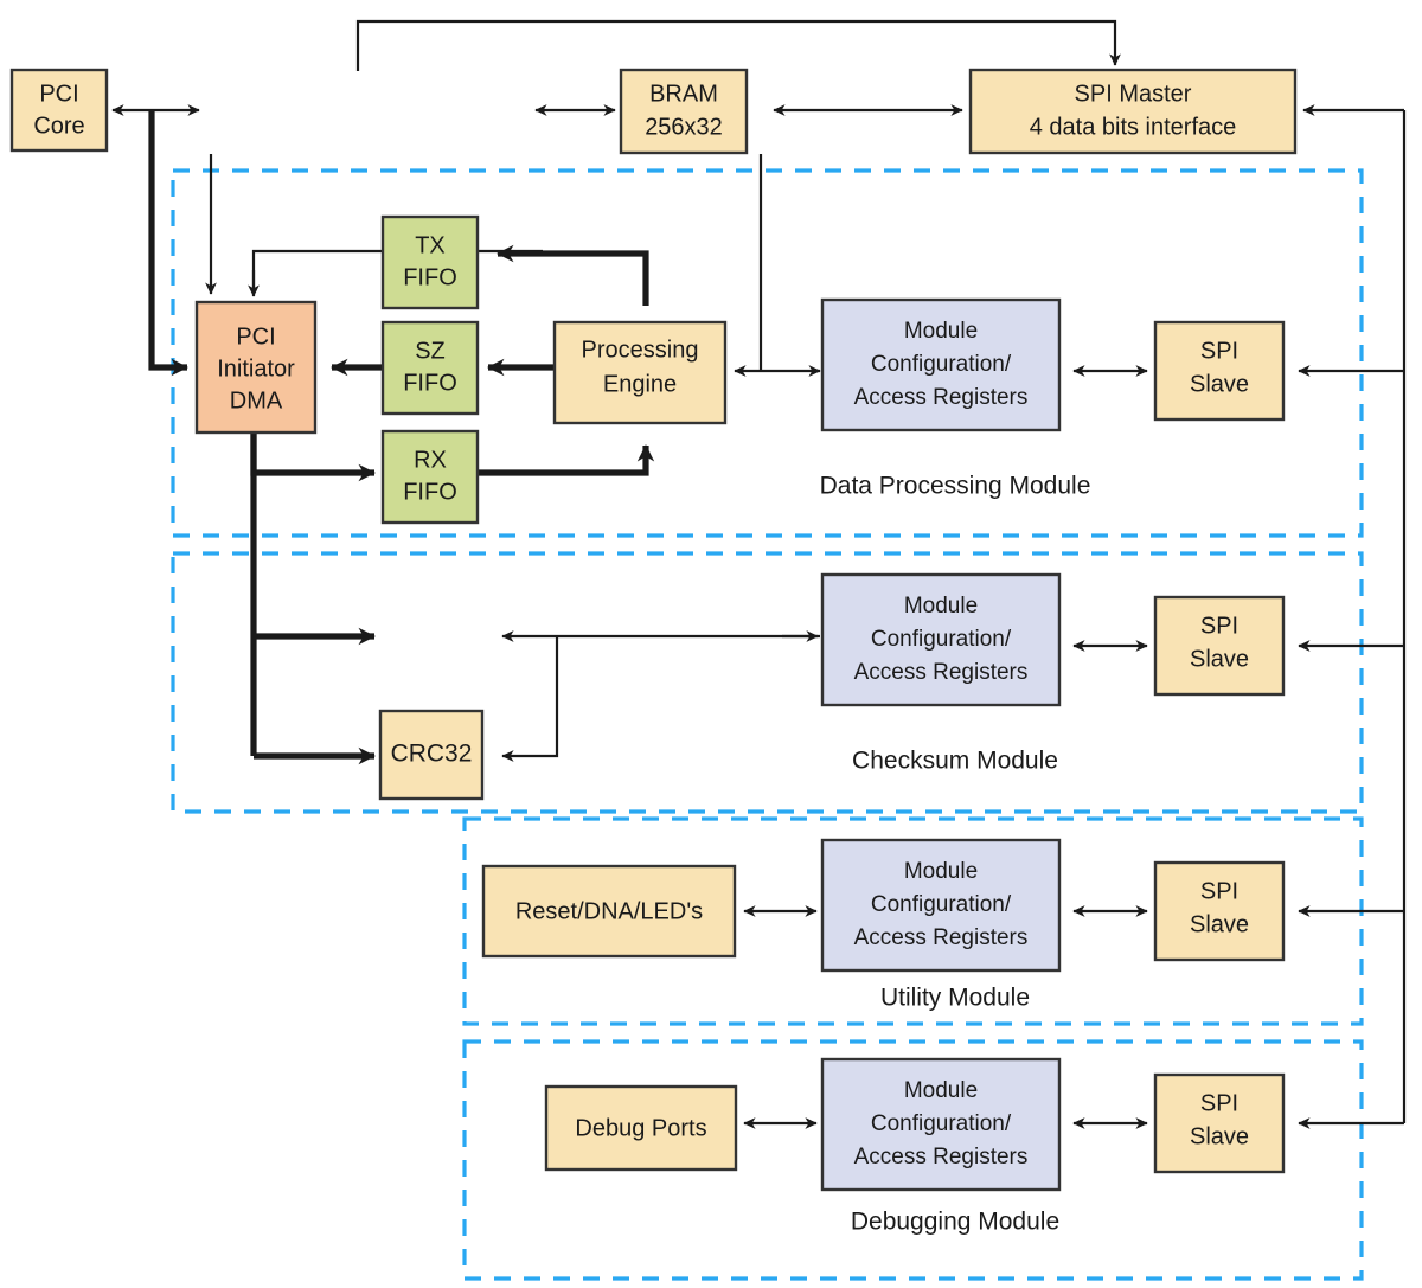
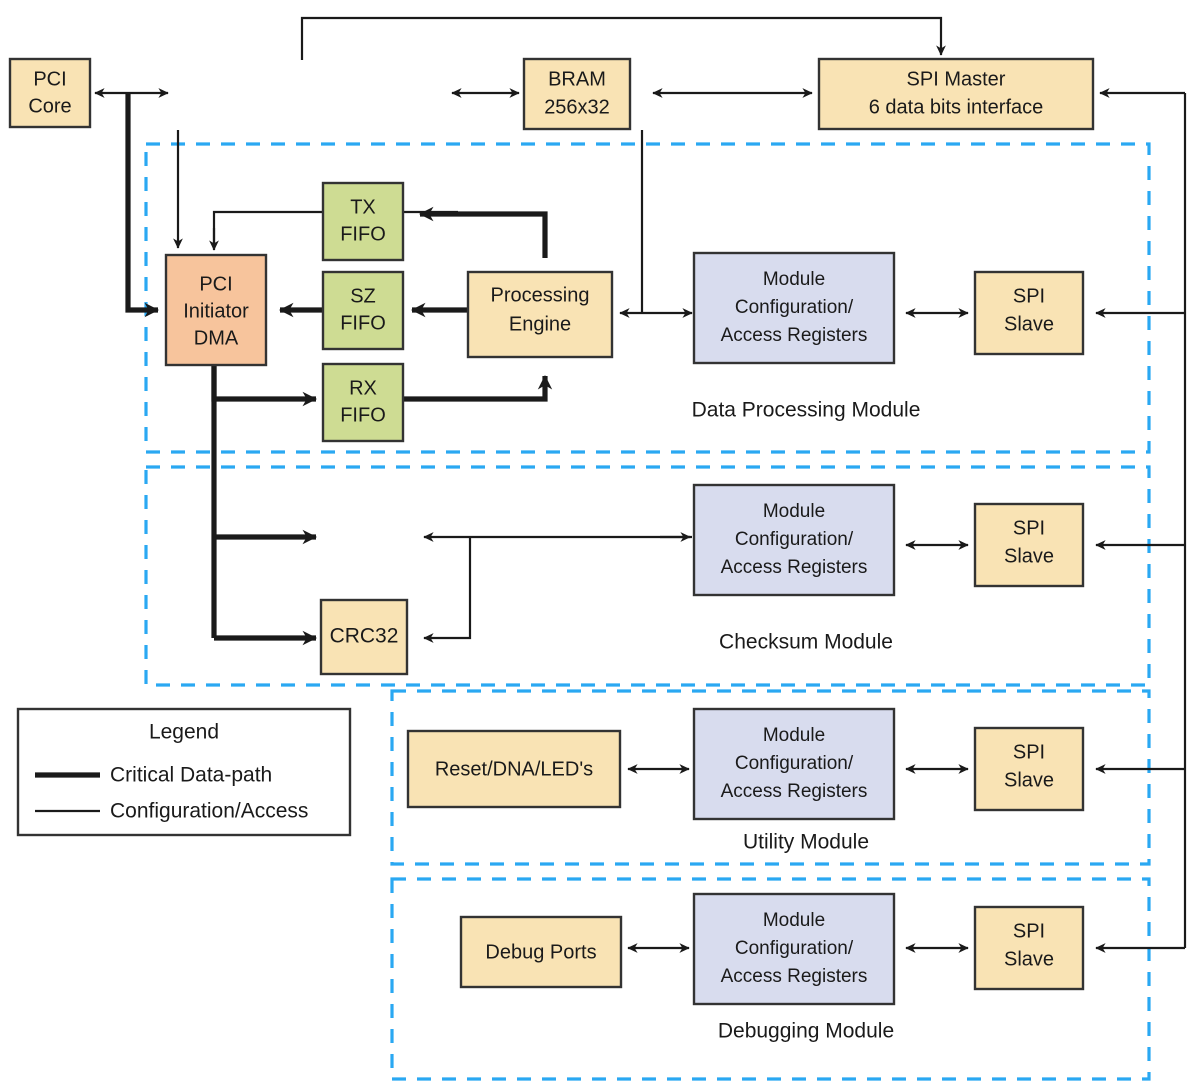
  PCI
  Core
  BRAM
  256x32
  SPI Master
- 4 data bits interface
+ 6 data bits interface
  PCI
  Initiator
  DMA
  TX
  FIFO
  SZ
  FIFO
  RX
  FIFO
  Processing
  Engine
  Module
  Configuration/
  Access Registers
  SPI
  Slave
  Data Processing Module
  CRC32
  Module
  Configuration/
  Access Registers
  SPI
  Slave
  Checksum Module
  Reset/DNA/LED's
  Module
  Configuration/
  Access Registers
  SPI
  Slave
  Utility Module
  Debug Ports
  Module
  Configuration/
  Access Registers
  SPI
  Slave
  Debugging Module
+ Legend
+ Critical Data-path
+ Configuration/Access
